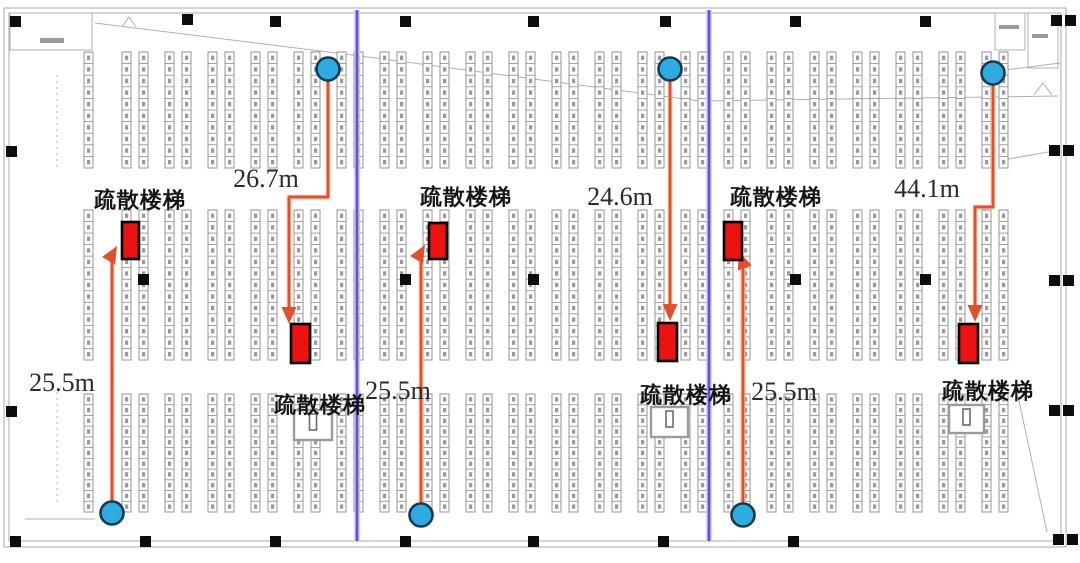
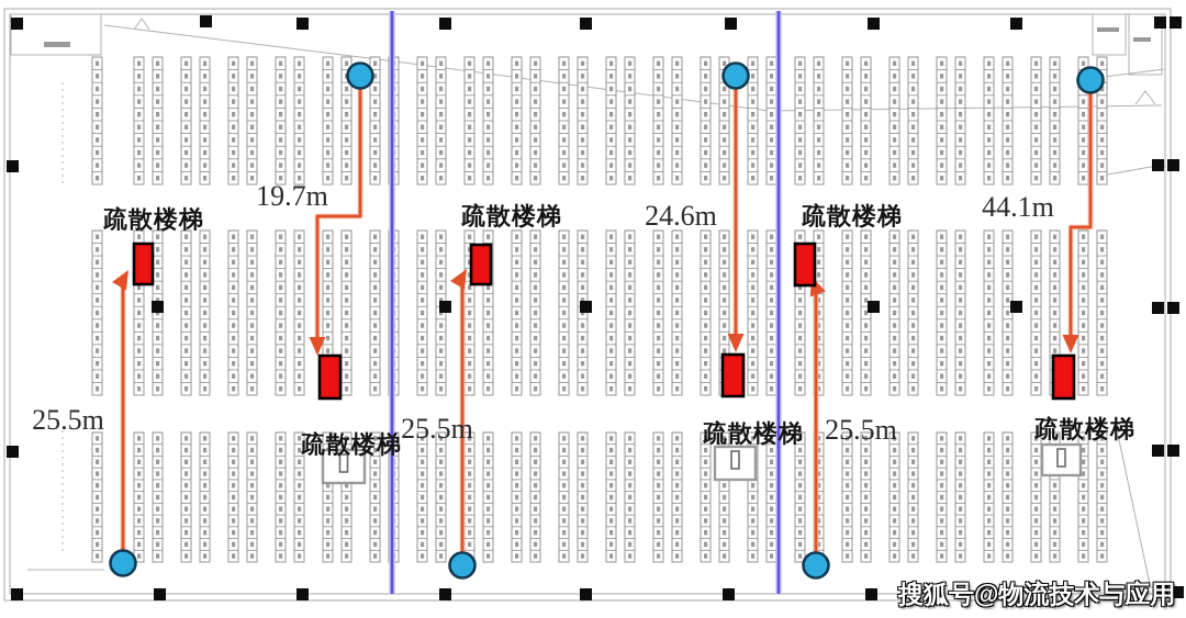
  疏散楼梯
  疏散楼梯
  疏散楼梯
  疏散楼梯
  疏散楼梯
  疏散楼梯
- 26.7m
+ 19.7m
  24.6m
  44.1m
  25.5m
  25.5m
  25.5m
+ 搜狐号@物流技术与应用
